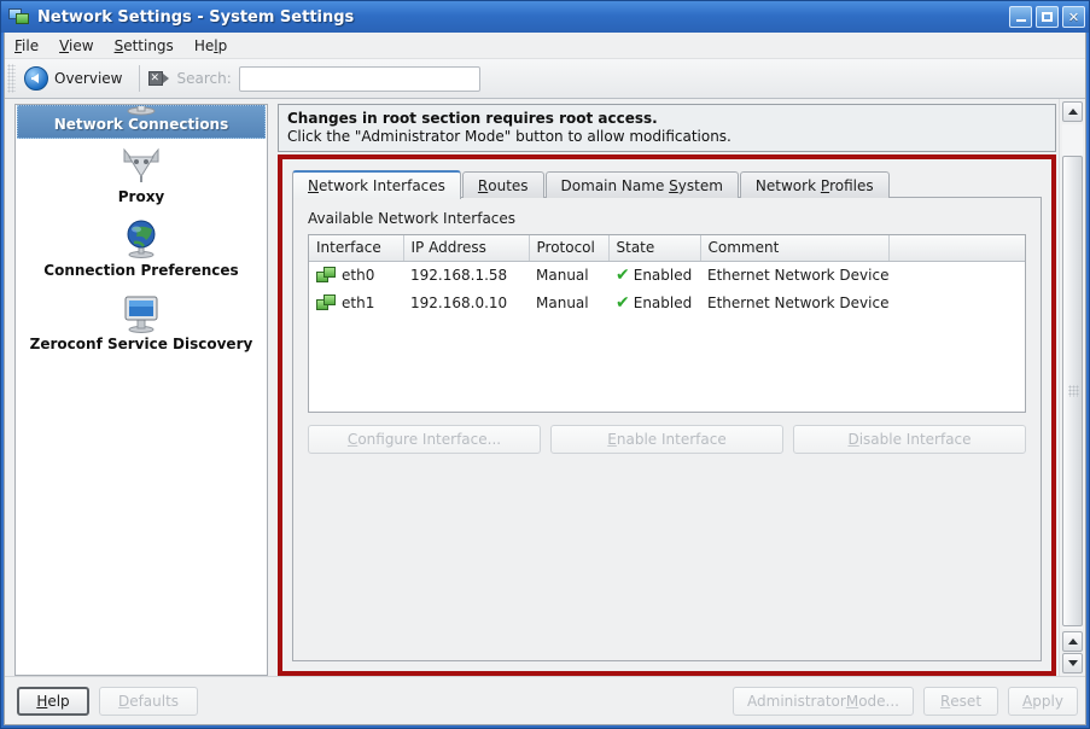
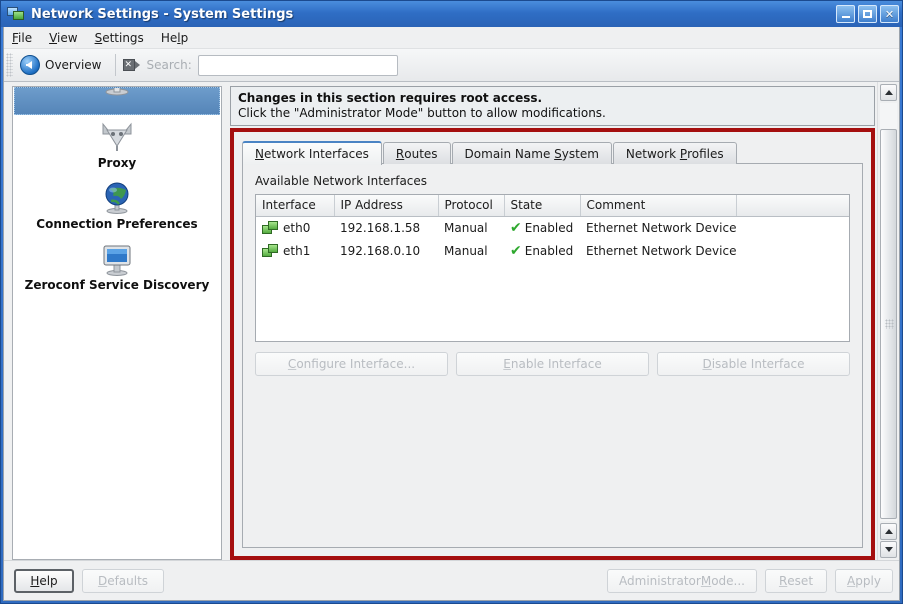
  Network Settings - System Settings
  ✕
  File
  View
  Settings
  Help
  Overview
  ✕
  Search:
- Network Connections
  Proxy
  Connection Preferences
  Zeroconf Service Discovery
- Changes in root section requires root access.
+ Changes in this section requires root access.
  Click the "Administrator Mode" button to allow modifications.
  N
  etwork Interfaces
  R
  outes
  Domain Name
  S
  ystem
  Network
  P
  rofiles
  Available Network Interfaces
  Interface	IP Address	Protocol	State	Comment
  eth0	192.168.1.58	Manual	✔ Enabled	Ethernet Network Device
  eth1	192.168.0.10	Manual	✔ Enabled	Ethernet Network Device
  C
  onfigure Interface...
  E
  nable Interface
  D
  isable Interface
  H
  elp
  D
  efaults
  Administrator
  M
  ode...
  R
  eset
  A
  pply
